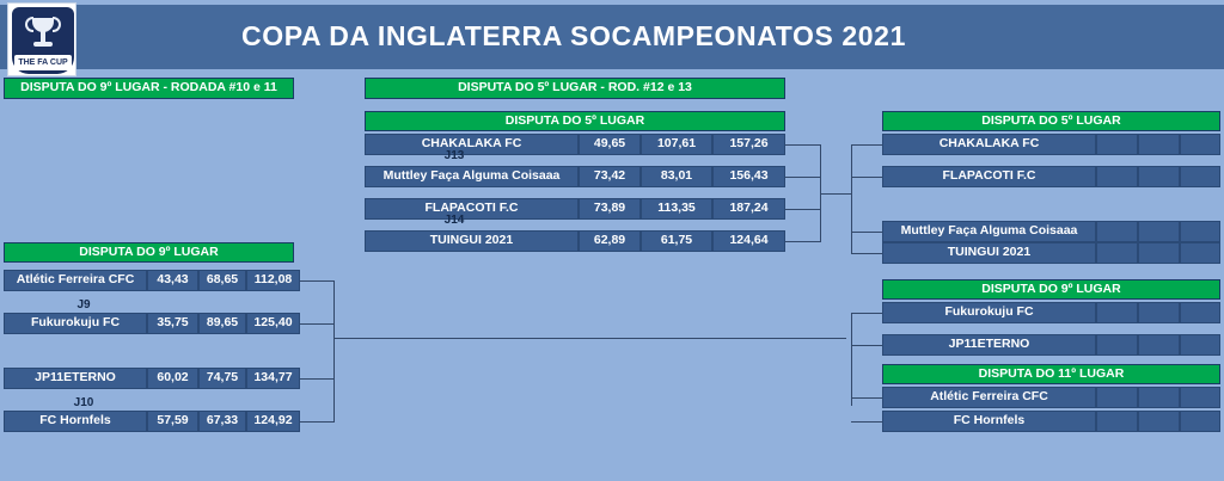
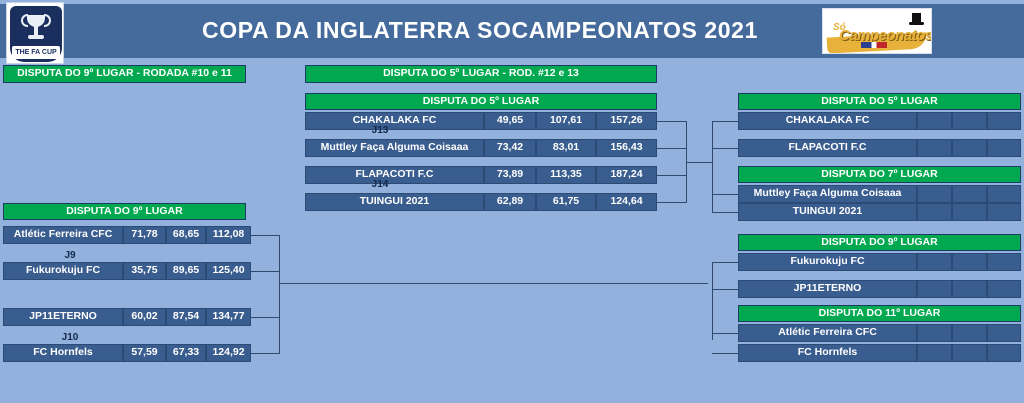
  COPA DA INGLATERRA SOCAMPEONATOS 2021
+ Só
+ Campeonatos
  DISPUTA DO 9º LUGAR - RODADA #10 e 11
  DISPUTA DO 9º LUGAR
  Atlétic Ferreira CFC
- 43,43
+ 71,78
  68,65
  112,08
  J9
  Fukurokuju FC
  35,75
  89,65
  125,40
  JP11ETERNO
  60,02
- 74,75
+ 87,54
  134,77
  J10
  FC Hornfels
  57,59
  67,33
  124,92
  DISPUTA DO 5º LUGAR - ROD. #12 e 13
  DISPUTA DO 5º LUGAR
  CHAKALAKA FC
  49,65
  107,61
  157,26
  J13
  Muttley Faça Alguma Coisaaa
  73,42
  83,01
  156,43
  FLAPACOTI F.C
  73,89
  113,35
  187,24
  J14
  TUINGUI 2021
  62,89
  61,75
  124,64
  DISPUTA DO 5º LUGAR
  CHAKALAKA FC
  FLAPACOTI F.C
+ DISPUTA DO 7º LUGAR
  Muttley Faça Alguma Coisaaa
  TUINGUI 2021
  DISPUTA DO 9º LUGAR
  Fukurokuju FC
  JP11ETERNO
  DISPUTA DO 11º LUGAR
  Atlétic Ferreira CFC
  FC Hornfels
